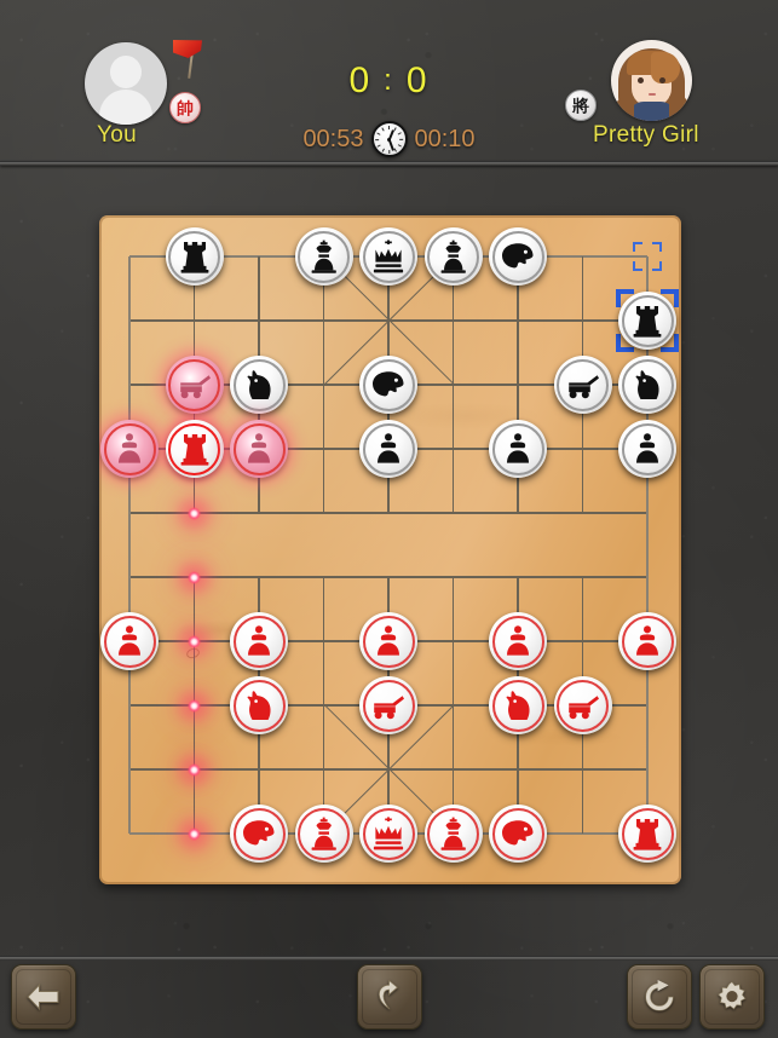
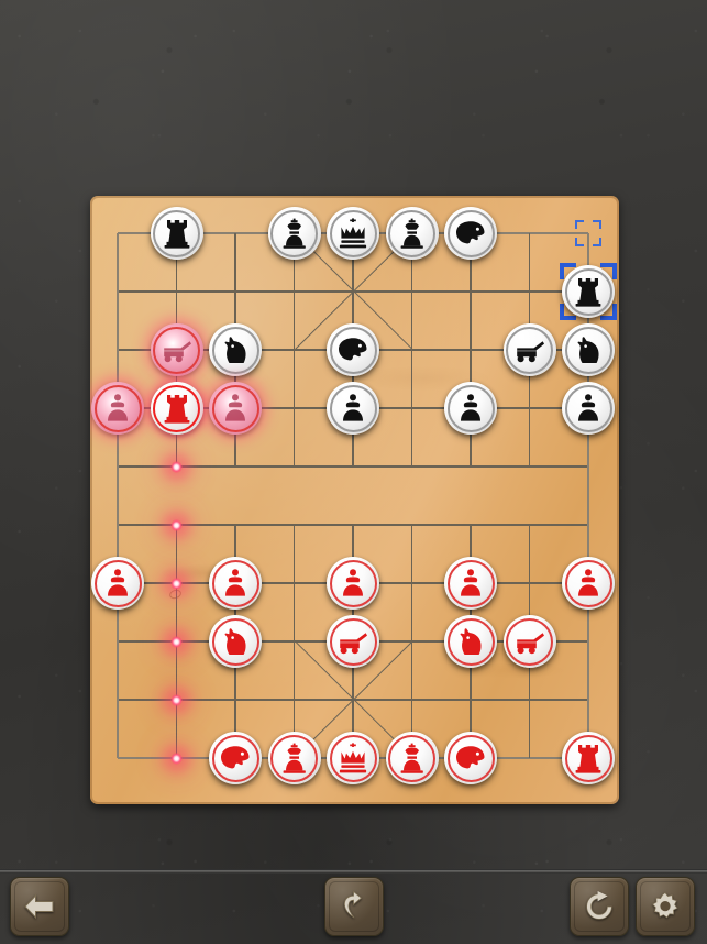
- 帥
- You
- 0 : 0
- 00:53
- 00:10
- 將
- Pretty Girl
